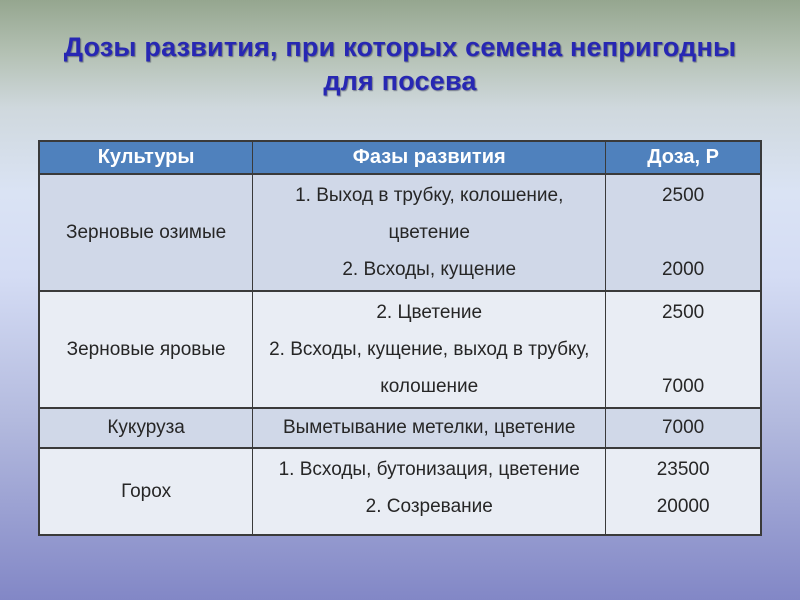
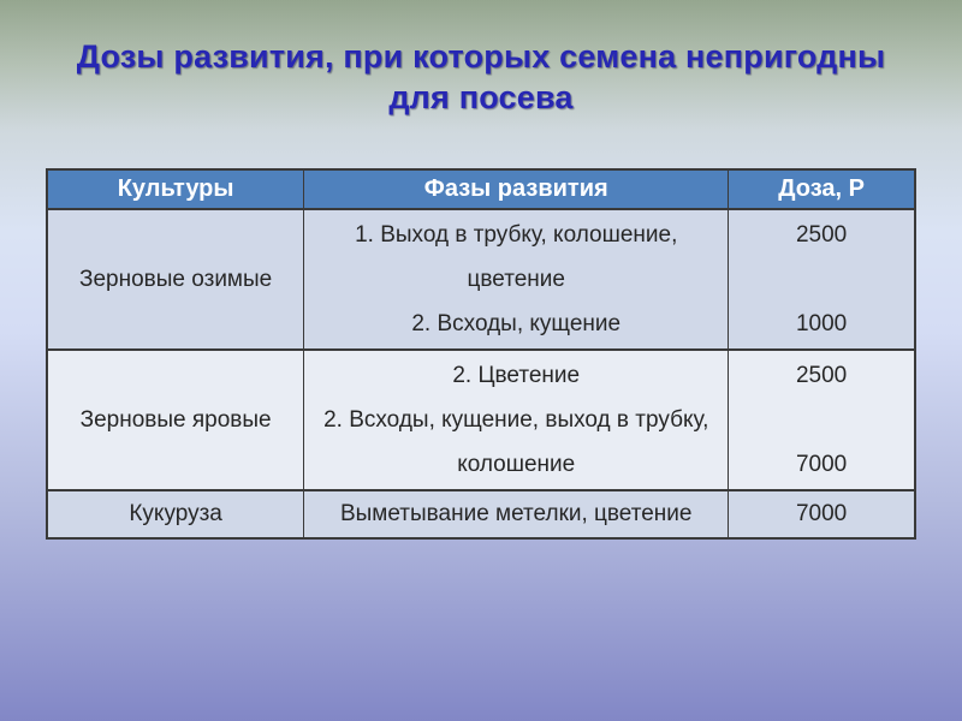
  Дозы развития, при которых семена непригодны
  для посева
  Культуры	Фазы развития	Доза, Р
- Зерновые озимые	1. Выход в трубку, колошение,цветение2. Всходы, кущение	2500 2000
+ Зерновые озимые	1. Выход в трубку, колошение,цветение2. Всходы, кущение	2500 1000
  Зерновые яровые	2. Цветение2. Всходы, кущение, выход в трубку,колошение	2500 7000
  Кукуруза	Выметывание метелки, цветение	7000
- Горох	1. Всходы, бутонизация, цветение2. Созревание	2350020000
